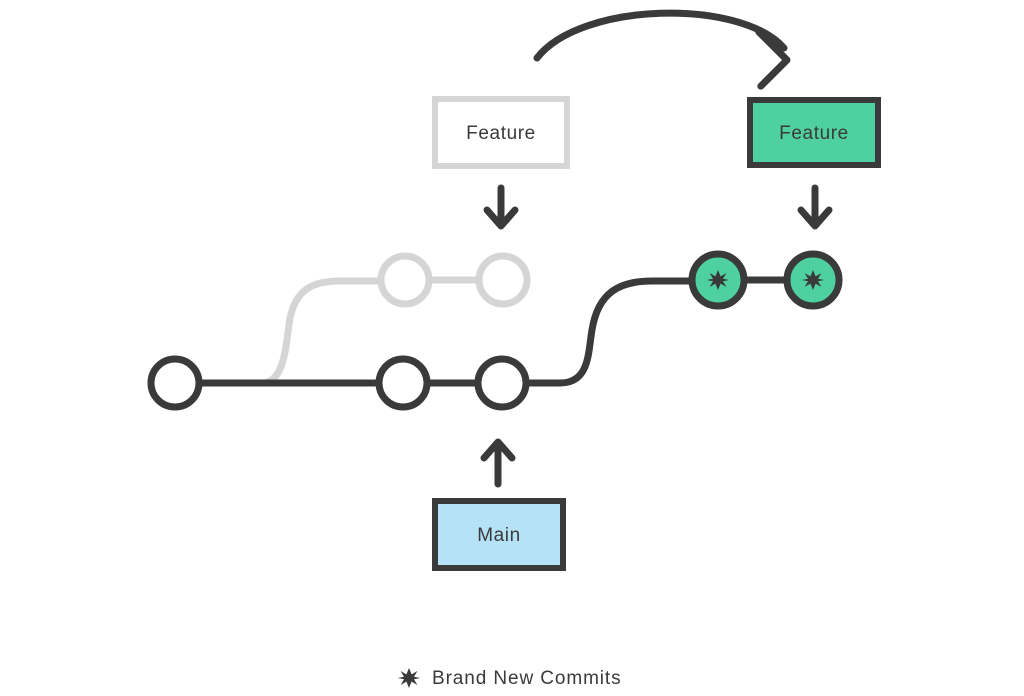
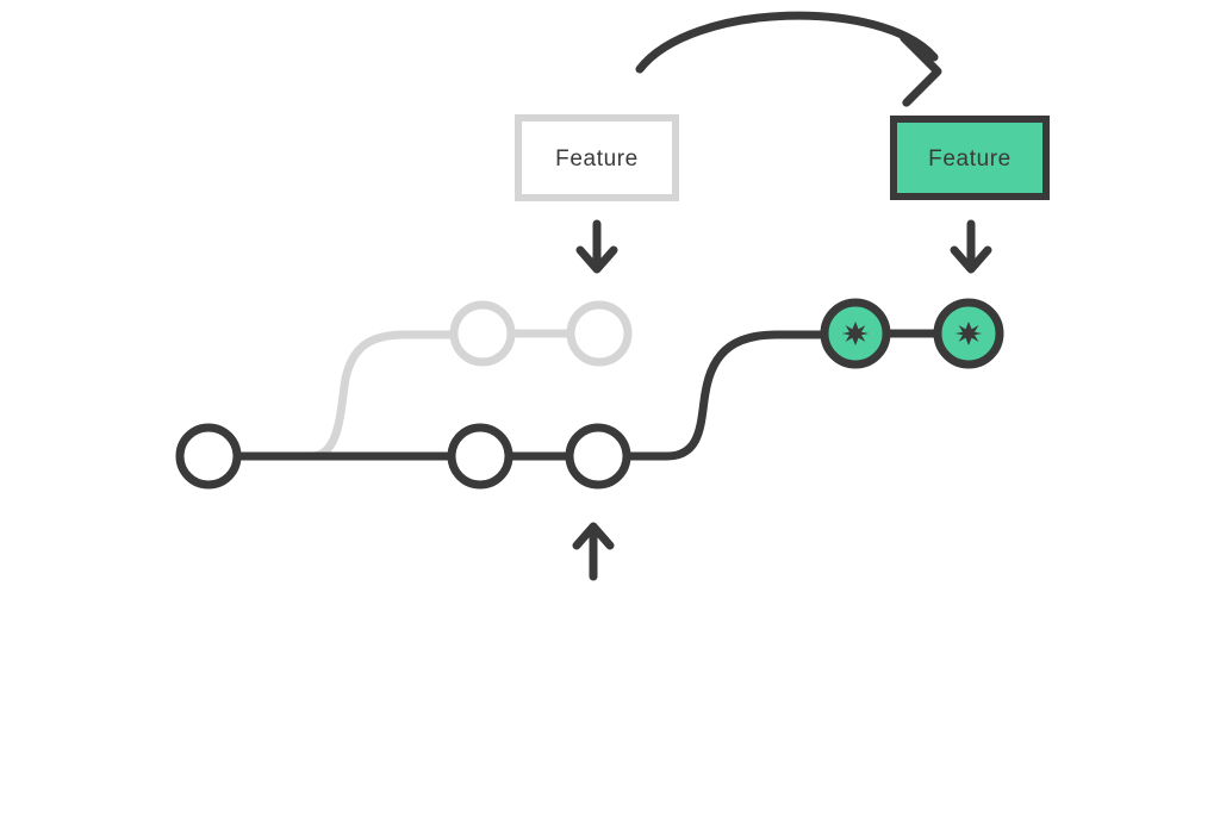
  Feature
  Feature
- Main
- Brand New Commits
